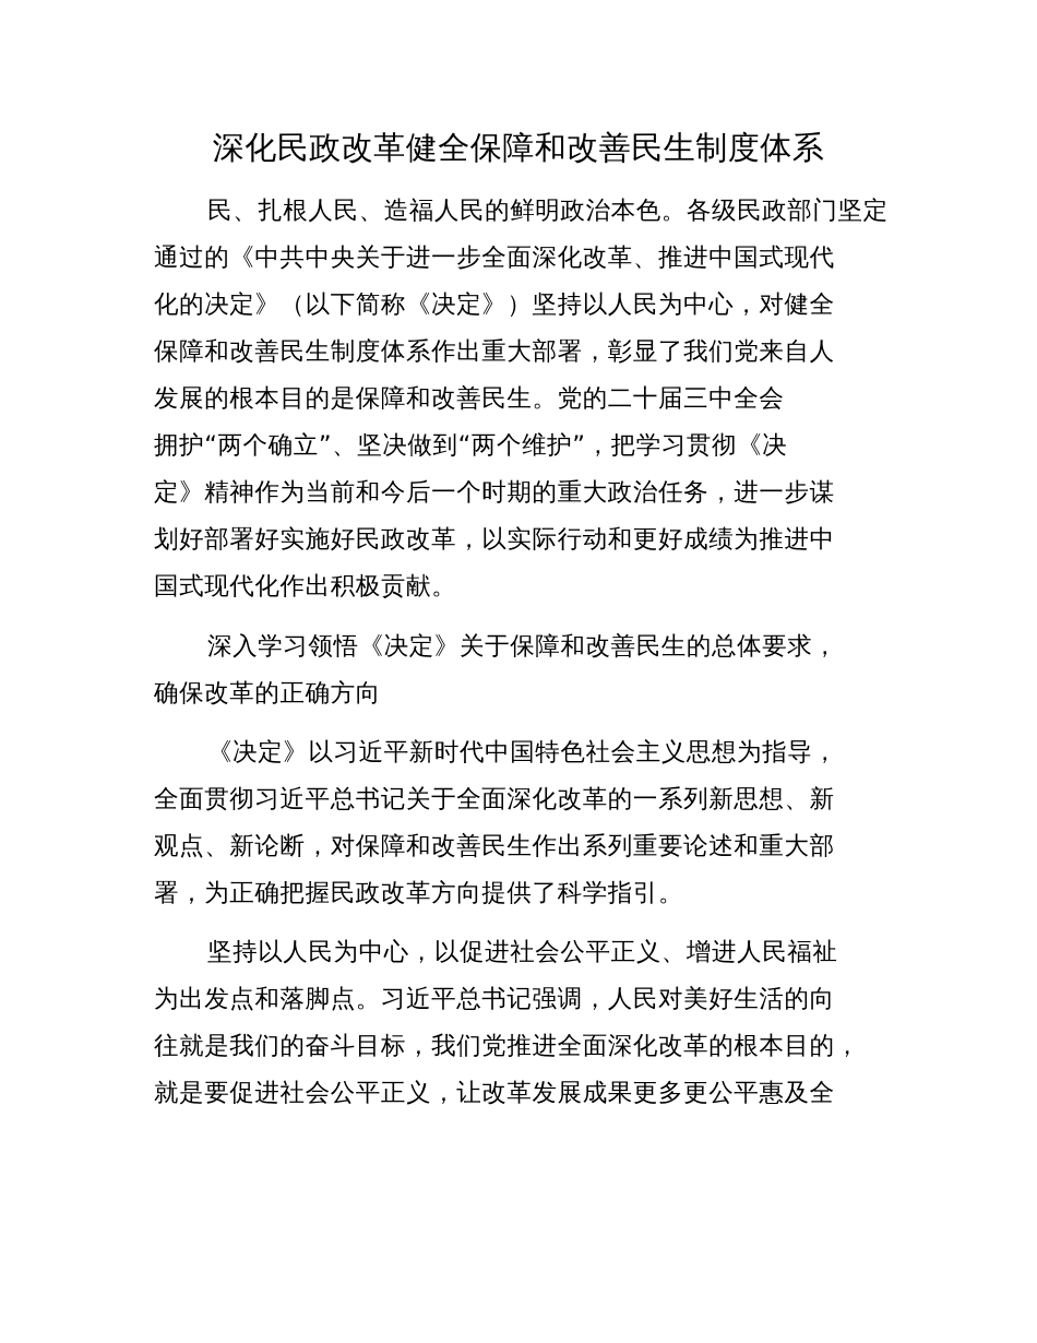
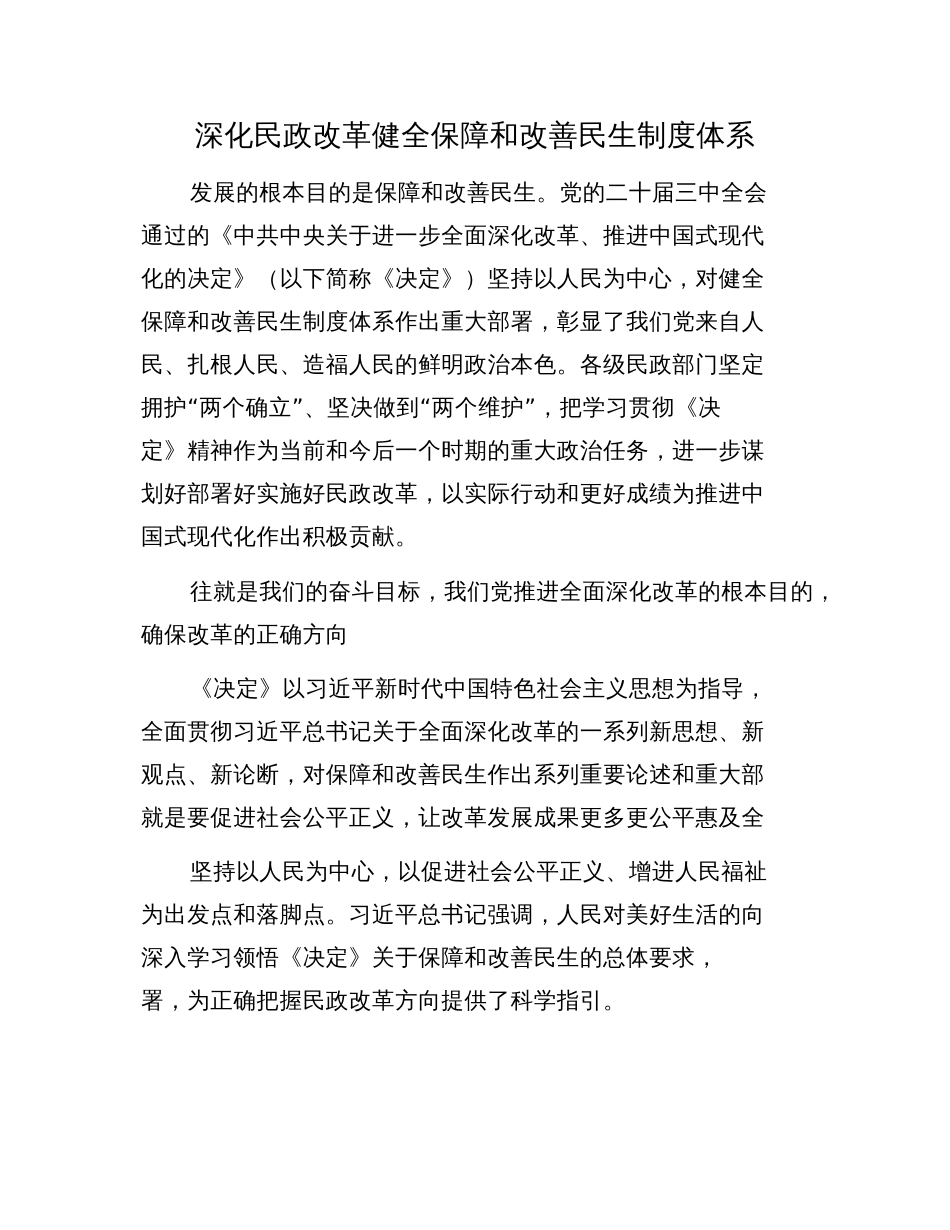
  深化民政改革健全保障和改善民生制度体系
- 民、扎根人民、造福人民的鲜明政治本色。各级民政部门坚定
+ 发展的根本目的是保障和改善民生。党的二十届三中全会
  通过的《中共中央关于进一步全面深化改革、推进中国式现代
  化的决定》（以下简称《决定》）坚持以人民为中心，对健全
  保障和改善民生制度体系作出重大部署，彰显了我们党来自人
- 发展的根本目的是保障和改善民生。党的二十届三中全会
+ 民、扎根人民、造福人民的鲜明政治本色。各级民政部门坚定
  拥护“两个确立”、坚决做到“两个维护”，把学习贯彻《决
  定》精神作为当前和今后一个时期的重大政治任务，进一步谋
  划好部署好实施好民政改革，以实际行动和更好成绩为推进中
  国式现代化作出积极贡献。
- 深入学习领悟《决定》关于保障和改善民生的总体要求，
+ 往就是我们的奋斗目标，我们党推进全面深化改革的根本目的，
  确保改革的正确方向
  《决定》以习近平新时代中国特色社会主义思想为指导，
  全面贯彻习近平总书记关于全面深化改革的一系列新思想、新
  观点、新论断，对保障和改善民生作出系列重要论述和重大部
- 署，为正确把握民政改革方向提供了科学指引。
+ 就是要促进社会公平正义，让改革发展成果更多更公平惠及全
  坚持以人民为中心，以促进社会公平正义、增进人民福祉
  为出发点和落脚点。习近平总书记强调，人民对美好生活的向
- 往就是我们的奋斗目标，我们党推进全面深化改革的根本目的，
+ 深入学习领悟《决定》关于保障和改善民生的总体要求，
- 就是要促进社会公平正义，让改革发展成果更多更公平惠及全
+ 署，为正确把握民政改革方向提供了科学指引。
